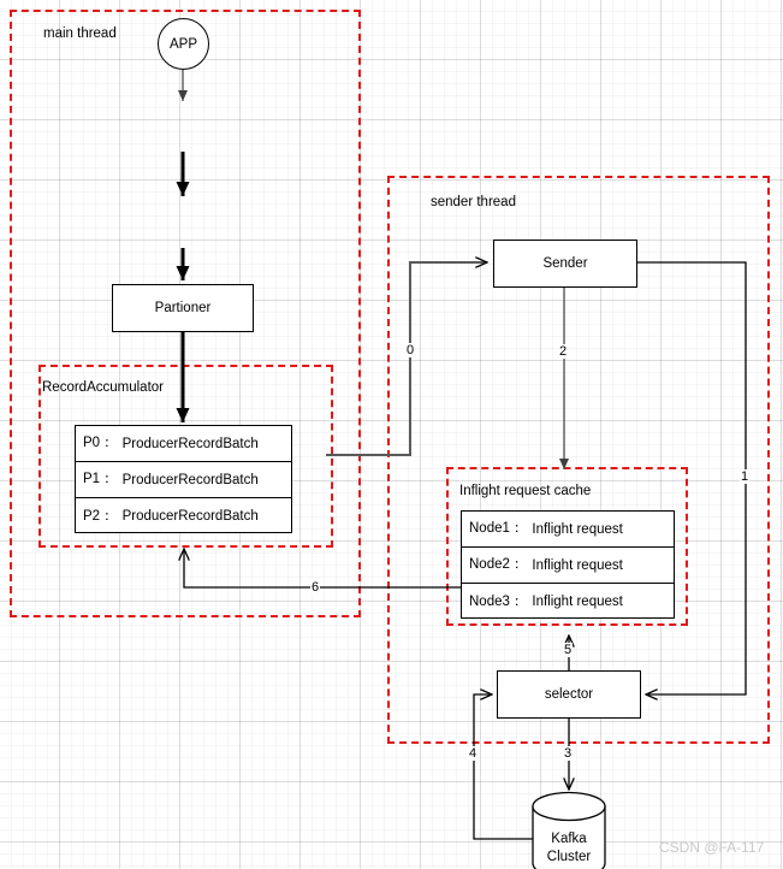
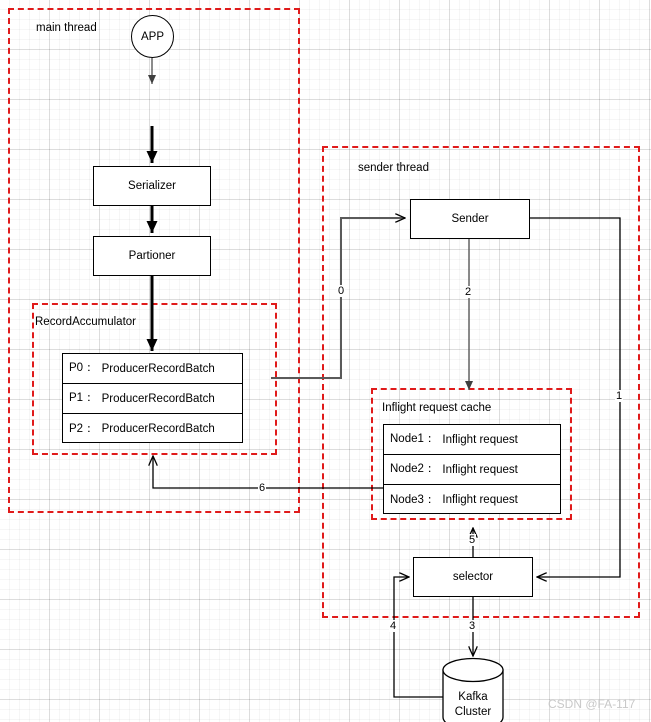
  main thread
  RecordAccumulator
  sender thread
  Inflight request cache
  0
  1
  2
  3
  4
  5
  6
  APP
+ Serializer
  Partioner
  P0：
  ProducerRecordBatch
  P1：
  ProducerRecordBatch
  P2：
  ProducerRecordBatch
  Sender
  Node1：
  Inflight request
  Node2：
  Inflight request
  Node3：
  Inflight request
  selector
  Kafka
  Cluster
  CSDN @FA-117
